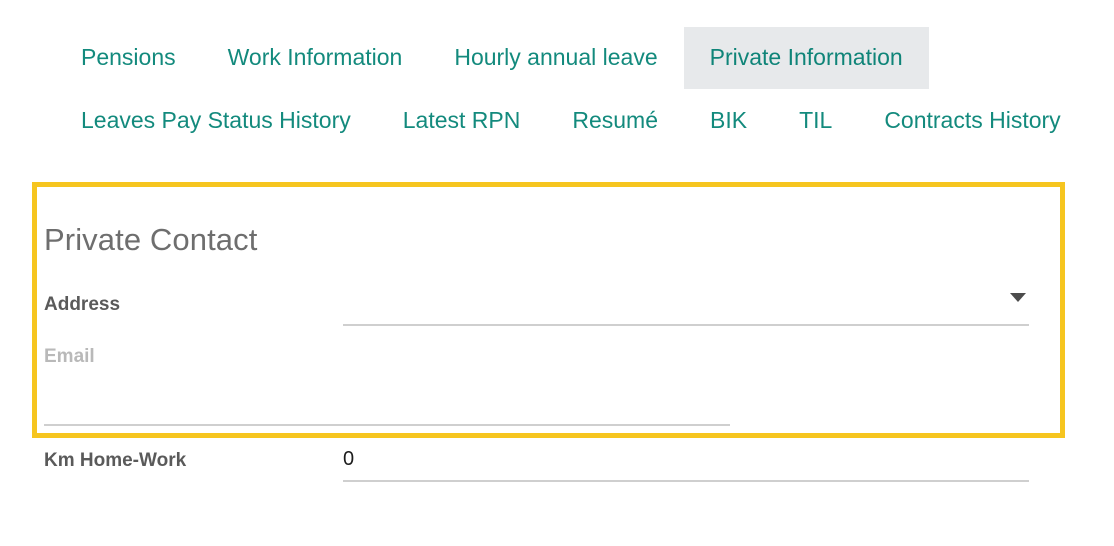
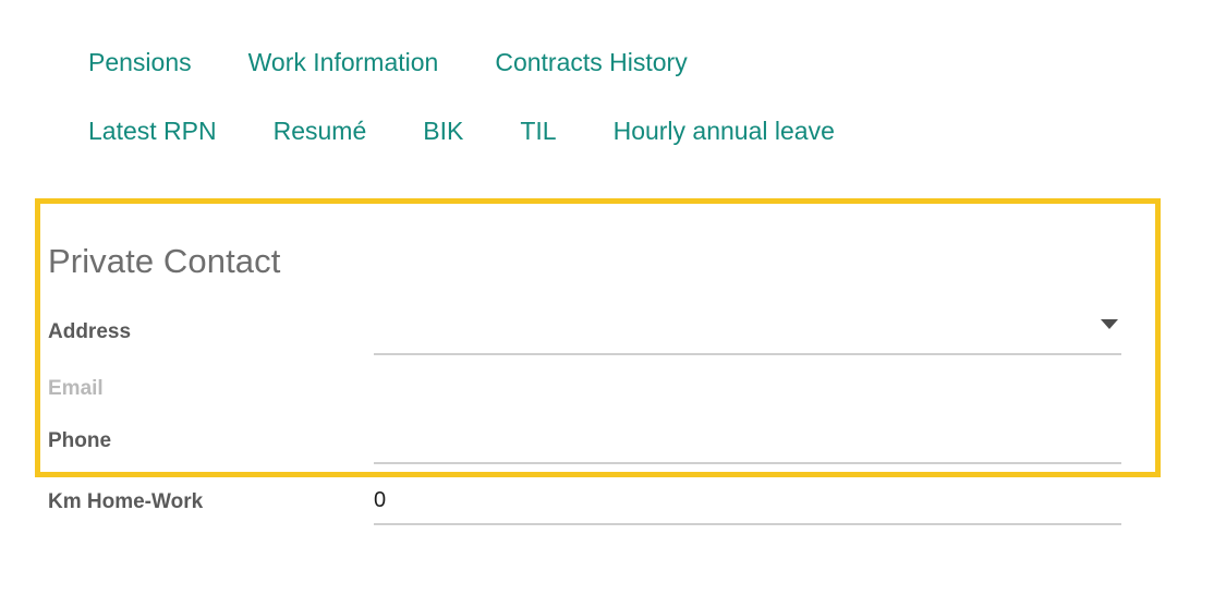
  Pensions
  Work Information
- Hourly annual leave
+ Contracts History
- Private Information
- Leaves Pay Status History
  Latest RPN
  Resumé
  BIK
  TIL
- Contracts History
+ Hourly annual leave
  Private Contact
  Address
  Email
+ Phone
  Km Home-Work
  0
